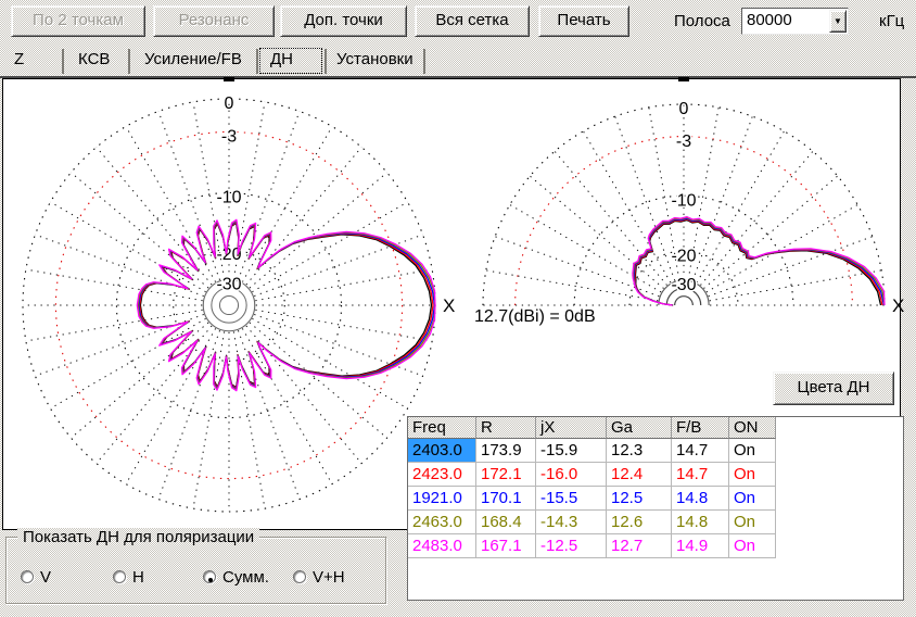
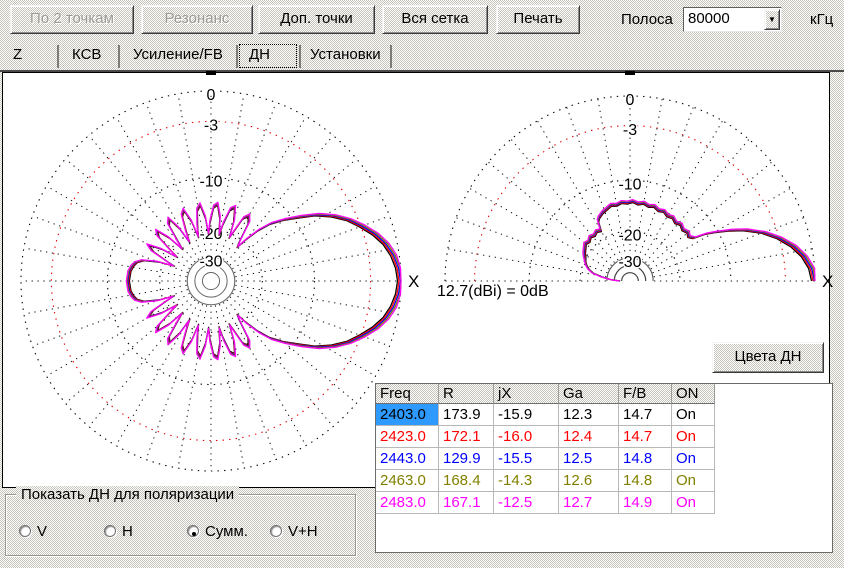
  По 2 точкам
  Резонанс
  Доп. точки
  Вся сетка
  Печать
  Полоса
  80000
  ▼
  кГц
  Z
  КСВ
  Усиление/FB
  ДН
  Установки
  0
  -3
  -10
  -30
  X
  0
  -3
  -10
  -20
  -30
  X
  12.7(dBi) = 0dB
  Цвета ДН
  Freq
  R
  jX
  Ga
  F/B
  ON
  2403.0
  173.9
  -15.9
  12.3
  14.7
  On
  2423.0
  172.1
  -16.0
  12.4
  14.7
  On
- 1921.0
+ 2443.0
- 170.1
+ 129.9
  -15.5
  12.5
  14.8
  On
  2463.0
  168.4
  -14.3
  12.6
  14.8
  On
  2483.0
  167.1
  -12.5
  12.7
  14.9
  On
  Показать ДН для поляризации
  V
  H
  Сумм.
  V+H
